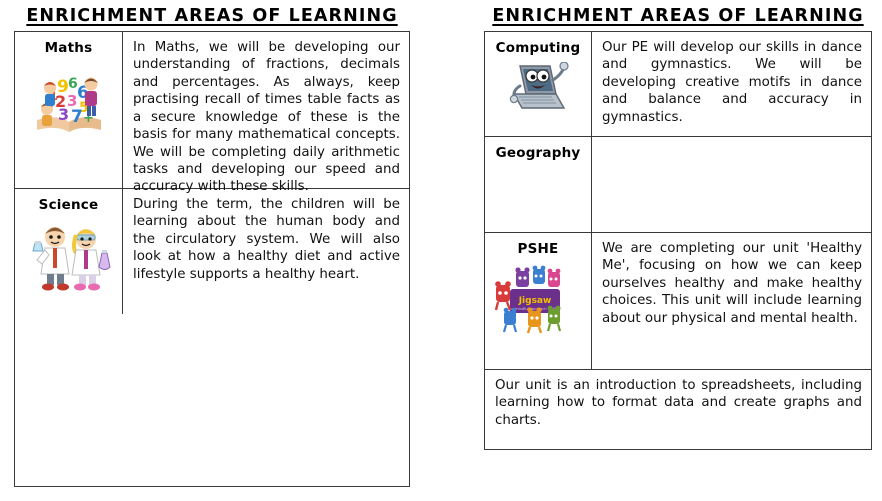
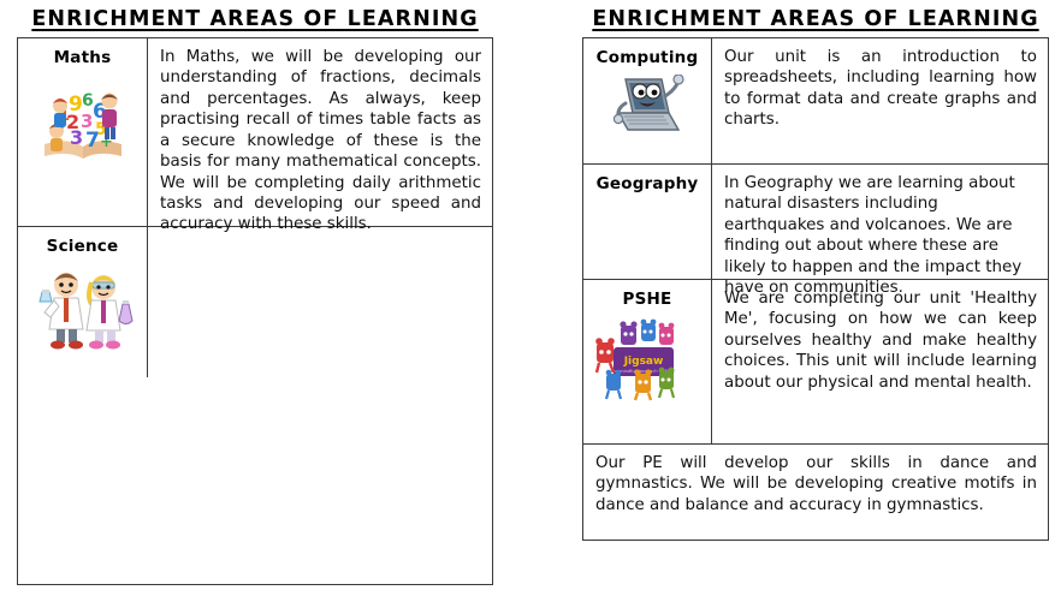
  ENRICHMENT AREAS OF LEARNING
  Maths
  9
  6
  6
  2
  3
  5
  3
  7
  +
  In Maths, we will be developing our understanding of fractions, decimals and percentages. As always, keep practising recall of times table facts as a secure knowledge of these is the basis for many mathematical concepts. We will be completing daily arithmetic tasks and developing our speed and accuracy with these skills.
  Science
- During the term, the children will be learning about the human body and the circulatory system. We will also look at how a healthy diet and active lifestyle supports a healthy heart.
  ENRICHMENT AREAS OF LEARNING
  Computing
- Our PE will develop our skills in dance and gymnastics. We will be developing creative motifs in dance and balance and accuracy in gymnastics.
+ Our unit is an introduction to spreadsheets, including learning how to format data and create graphs and charts.
  Geography
+ In Geography we are learning about natural disasters including earthquakes and volcanoes. We are finding out about where these are likely to happen and the impact they have on communities.
  PSHE
  Jigsaw
  We are completing our unit 'Healthy Me', focusing on how we can keep ourselves healthy and make healthy choices. This unit will include learning about our physical and mental health.
- Our unit is an introduction to spreadsheets, including learning how to format data and create graphs and charts.
+ Our PE will develop our skills in dance and gymnastics. We will be developing creative motifs in dance and balance and accuracy in gymnastics.
